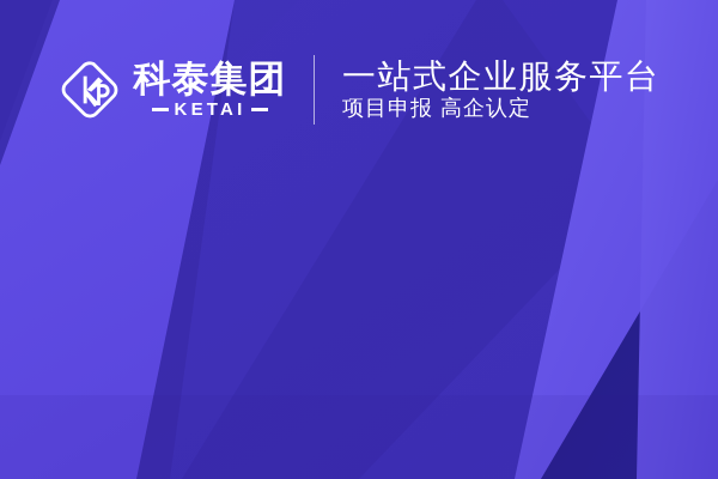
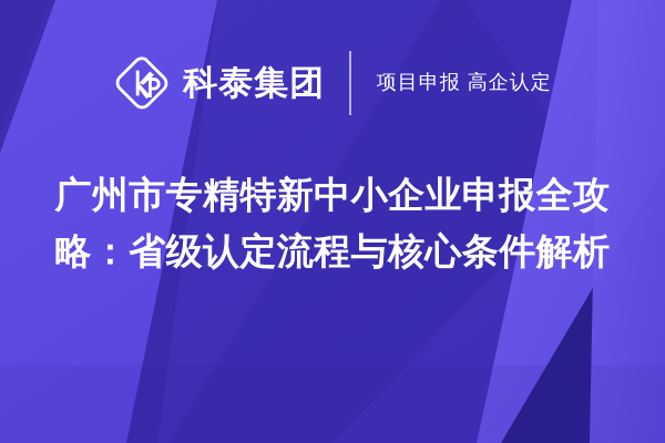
  科泰集团
- KETAI
- 一站式企业服务平台
  项目申报 高企认定
+ 广州市专精特新中小企业申报全攻
+ 略：省级认定流程与核心条件解析
